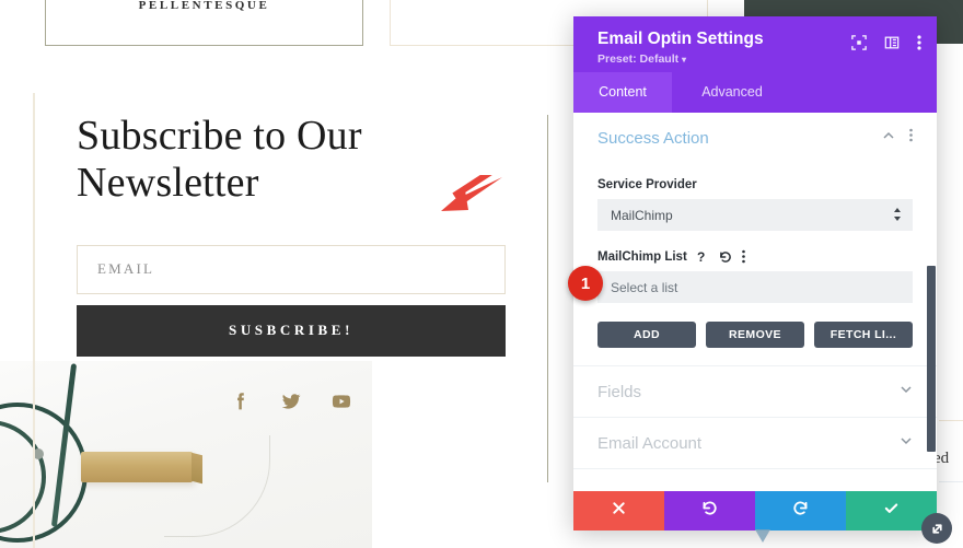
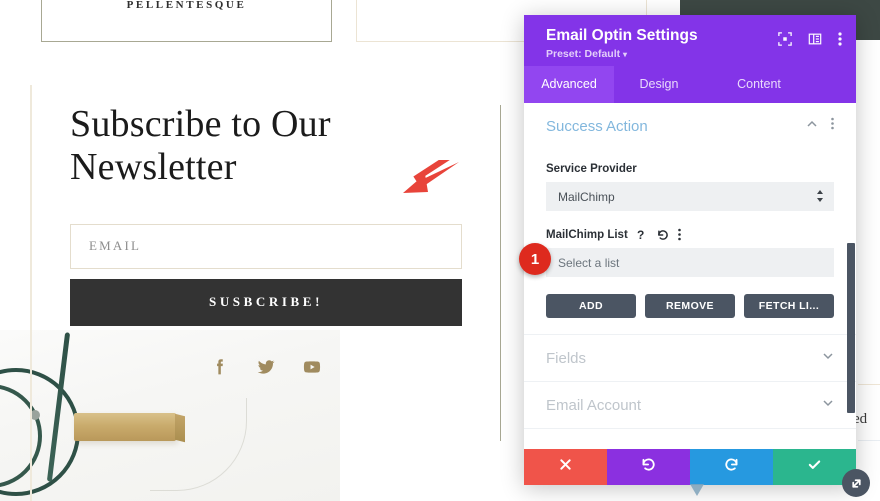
  PELLENTESQUE
  Subscribe to Our Newsletter
  EMAIL
  SUSBCRIBE!
  ed
  Email Optin Settings
  Preset: Default ▾
- Content
+ Advanced
+ Design
- Advanced
+ Content
  Success Action
  Service Provider
  MailChimp
  MailChimp List
  ?
  Select a list
  ADD
  REMOVE
  FETCH LI...
  Fields
  Email Account
  1
